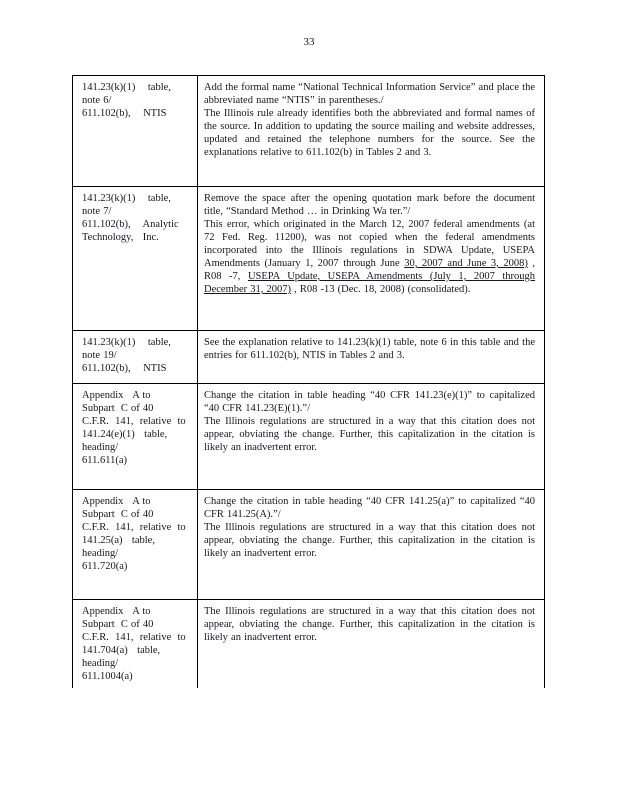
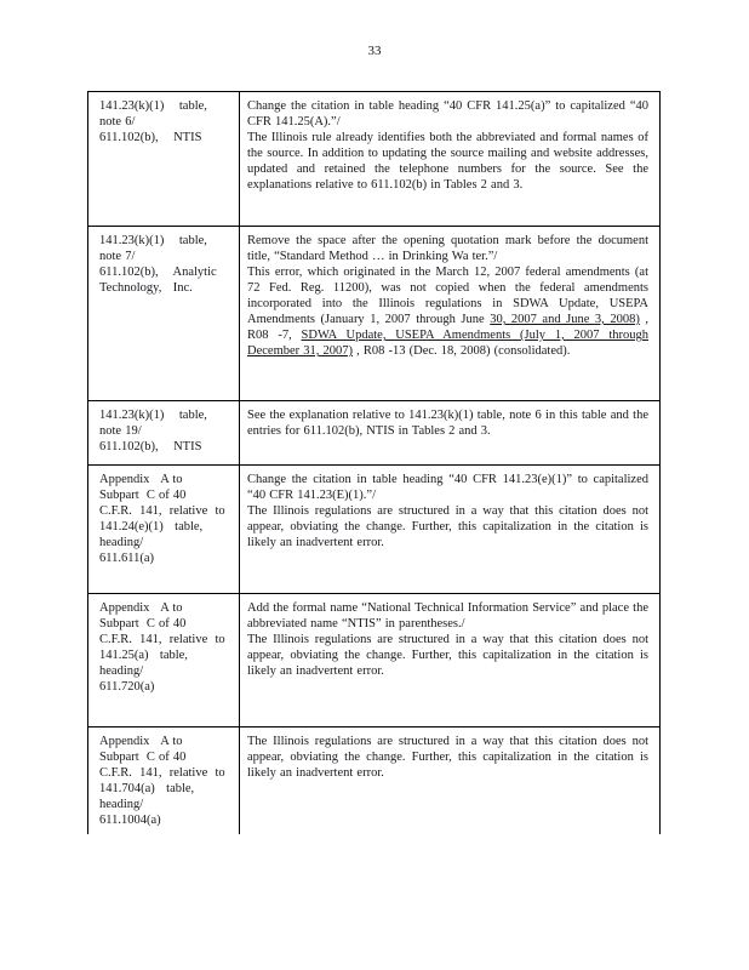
  33
  141.23(k)(1) table,
  note 6/
  611.102(b), NTIS
- Add the formal name “National Technical Information Service” and place the abbreviated name “NTIS” in parentheses./
+ Change the citation in table heading “40 CFR 141.25(a)” to capitalized “40 CFR 141.25(A).”/
  The Illinois rule already identifies both the abbreviated and formal names of the source. In addition to updating the source mailing and website addresses, updated and retained the telephone numbers for the source. See the explanations relative to 611.102(b) in Tables 2 and 3.
  141.23(k)(1) table,
  note 7/
  611.102(b), Analytic
  Technology, Inc.
  Remove the space after the opening quotation mark before the document title, “Standard Method … in Drinking Wa ter.”/
- This error, which originated in the March 12, 2007 federal amendments (at 72 Fed. Reg. 11200), was not copied when the federal amendments incorporated into the Illinois regulations in SDWA Update, USEPA Amendments (January 1, 2007 through June 30, 2007 and June 3, 2008) , R08 -7, USEPA Update, USEPA Amendments (July 1, 2007 through December 31, 2007) , R08 -13 (Dec. 18, 2008) (consolidated).
+ This error, which originated in the March 12, 2007 federal amendments (at 72 Fed. Reg. 11200), was not copied when the federal amendments incorporated into the Illinois regulations in SDWA Update, USEPA Amendments (January 1, 2007 through June 30, 2007 and June 3, 2008) , R08 -7, SDWA Update, USEPA Amendments (July 1, 2007 through December 31, 2007) , R08 -13 (Dec. 18, 2008) (consolidated).
  141.23(k)(1) table,
  note 19/
  611.102(b), NTIS
  See the explanation relative to 141.23(k)(1) table, note 6 in this table and the entries for 611.102(b), NTIS in Tables 2 and 3.
  Appendix A to
  Subpart C of 40
  C.F.R. 141, relative to
  141.24(e)(1) table,
  heading/
  611.611(a)
  Change the citation in table heading “40 CFR 141.23(e)(1)” to capitalized “40 CFR 141.23(E)(1).”/
  The Illinois regulations are structured in a way that this citation does not appear, obviating the change. Further, this capitalization in the citation is likely an inadvertent error.
  Appendix A to
  Subpart C of 40
  C.F.R. 141, relative to
  141.25(a) table,
  heading/
  611.720(a)
- Change the citation in table heading “40 CFR 141.25(a)” to capitalized “40 CFR 141.25(A).”/
+ Add the formal name “National Technical Information Service” and place the abbreviated name “NTIS” in parentheses./
  The Illinois regulations are structured in a way that this citation does not appear, obviating the change. Further, this capitalization in the citation is likely an inadvertent error.
  Appendix A to
  Subpart C of 40
  C.F.R. 141, relative to
  141.704(a) table,
  heading/
  611.1004(a)
  The Illinois regulations are structured in a way that this citation does not appear, obviating the change. Further, this capitalization in the citation is likely an inadvertent error.
